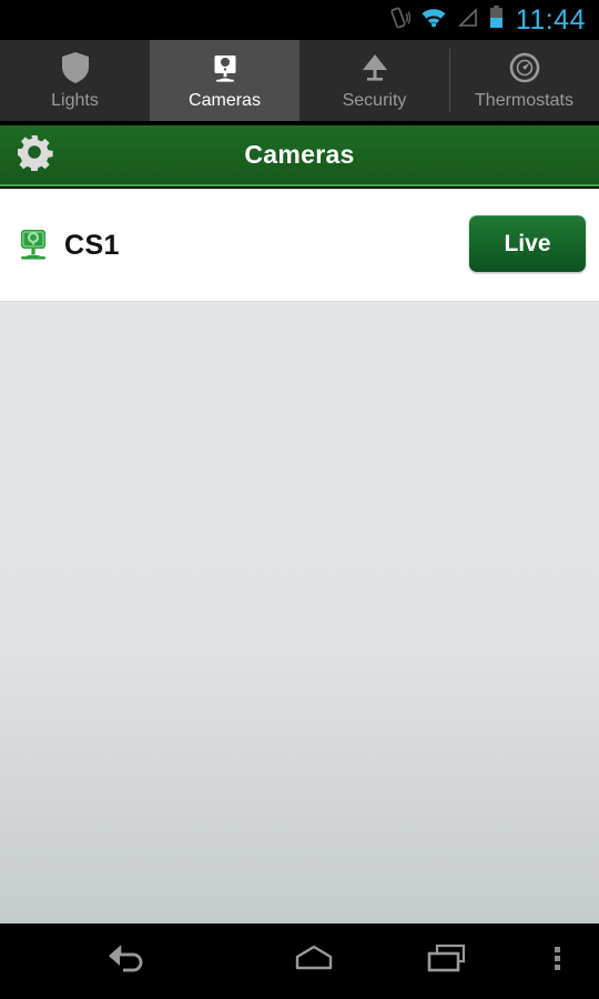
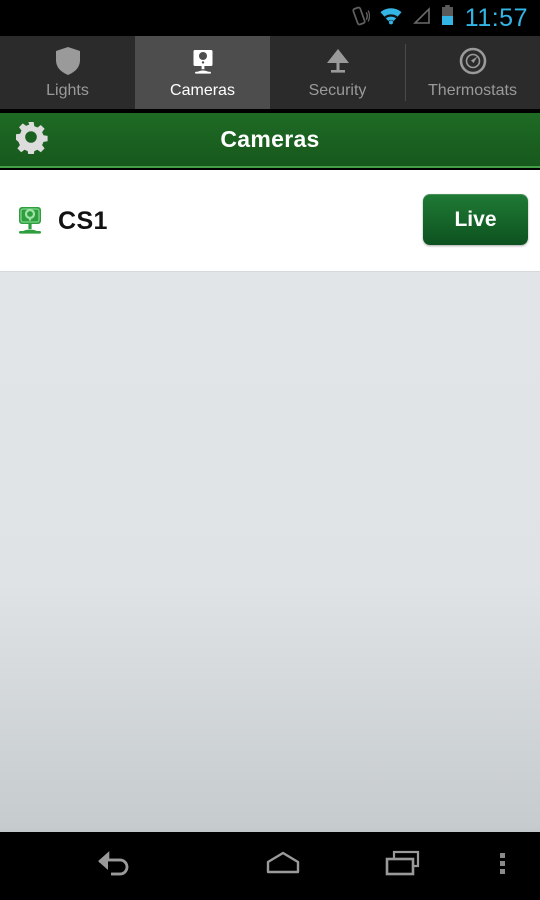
- 11:44
+ 11:57
  Lights
  Cameras
  Security
  Thermostats
  Cameras
  CS1
  Live
